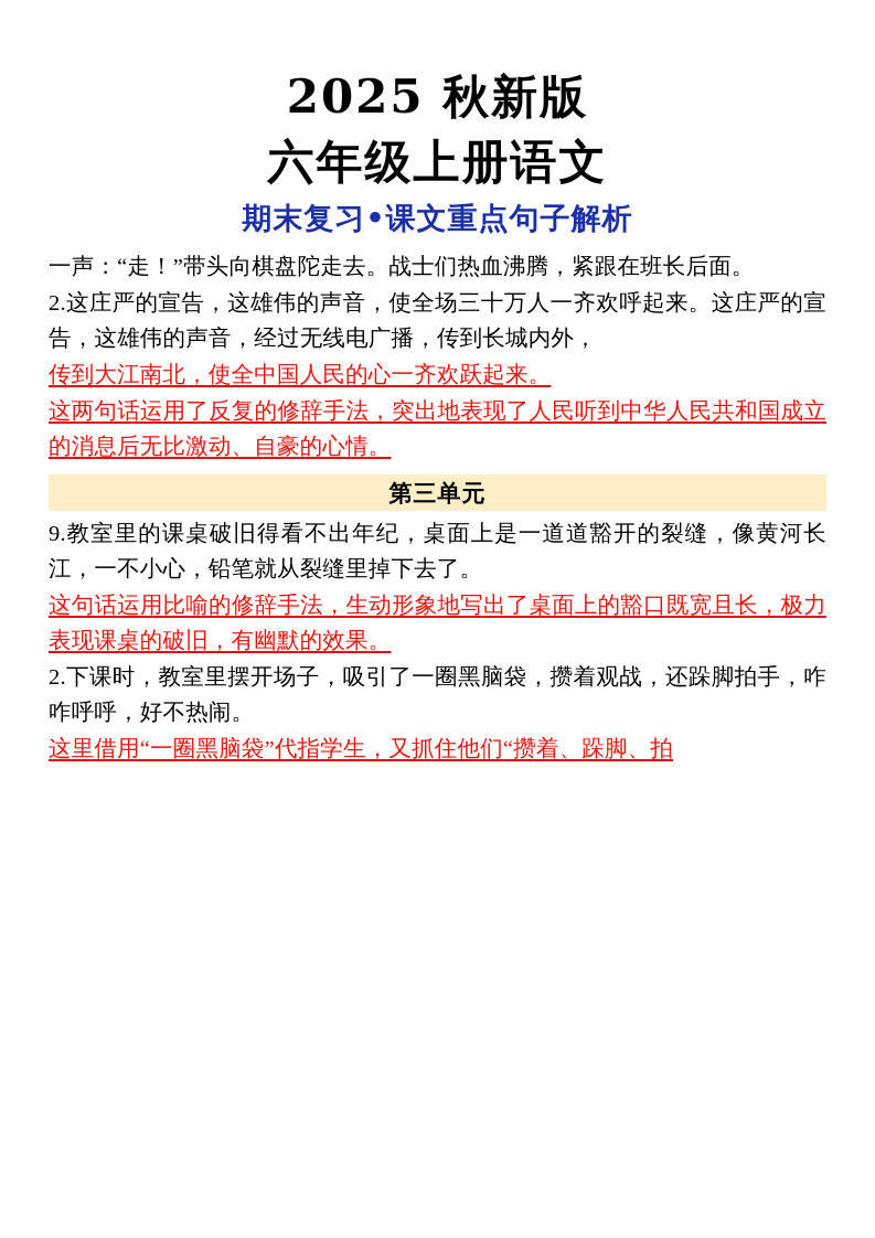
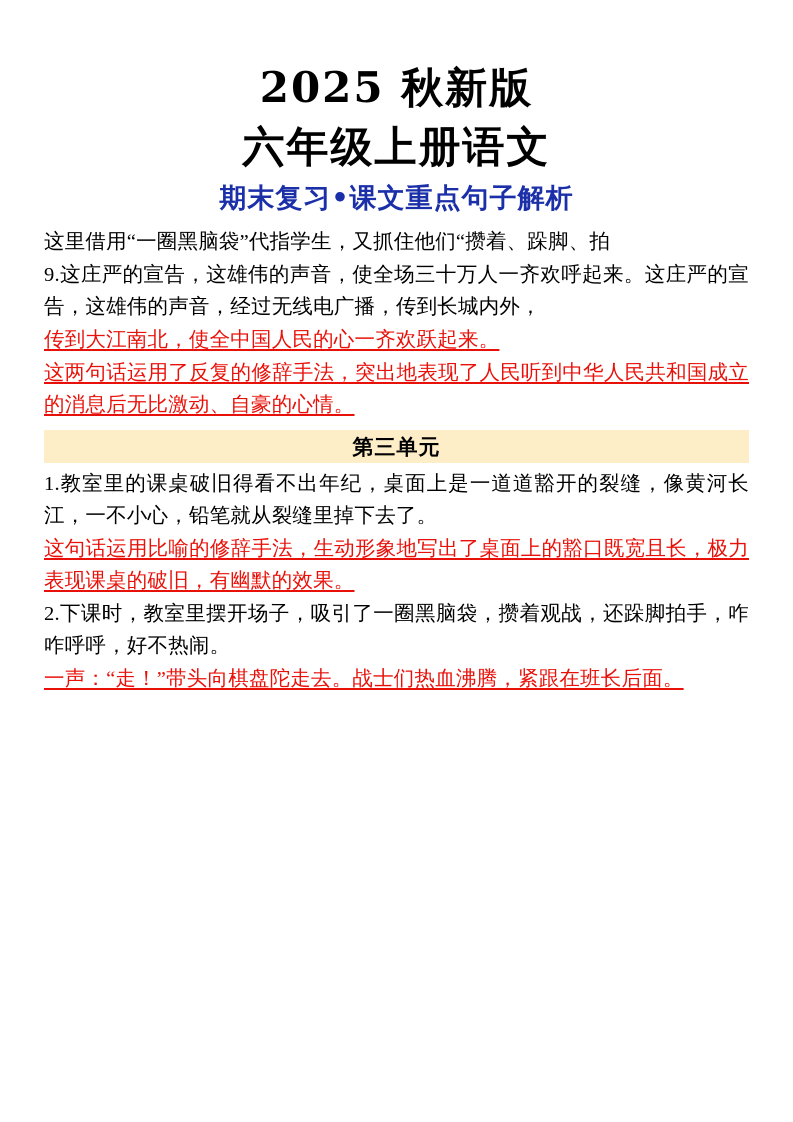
  2025 秋新版
  六年级上册语文
  期末复习•课文重点句子解析
- 一声：“走！”带头向棋盘陀走去。战士们热血沸腾，紧跟在班长后面。
+ 这里借用“一圈黑脑袋”代指学生，又抓住他们“攒着、跺脚、拍
- 2.这庄严的宣告，这雄伟的声音，使全场三十万人一齐欢呼起来。这庄严的宣告，这雄伟的声音，经过无线电广播，传到长城内外，
+ 9.这庄严的宣告，这雄伟的声音，使全场三十万人一齐欢呼起来。这庄严的宣告，这雄伟的声音，经过无线电广播，传到长城内外，
  传到大江南北，使全中国人民的心一齐欢跃起来。
  这两句话运用了反复的修辞手法，突出地表现了人民听到中华人民共和国成立的消息后无比激动、自豪的心情。
  第三单元
- 9.教室里的课桌破旧得看不出年纪，桌面上是一道道豁开的裂缝，像黄河长江，一不小心，铅笔就从裂缝里掉下去了。
+ 1.教室里的课桌破旧得看不出年纪，桌面上是一道道豁开的裂缝，像黄河长江，一不小心，铅笔就从裂缝里掉下去了。
  这句话运用比喻的修辞手法，生动形象地写出了桌面上的豁口既宽且长，极力表现课桌的破旧，有幽默的效果。
  2.下课时，教室里摆开场子，吸引了一圈黑脑袋，攒着观战，还跺脚拍手，咋咋呼呼，好不热闹。
- 这里借用“一圈黑脑袋”代指学生，又抓住他们“攒着、跺脚、拍
+ 一声：“走！”带头向棋盘陀走去。战士们热血沸腾，紧跟在班长后面。
